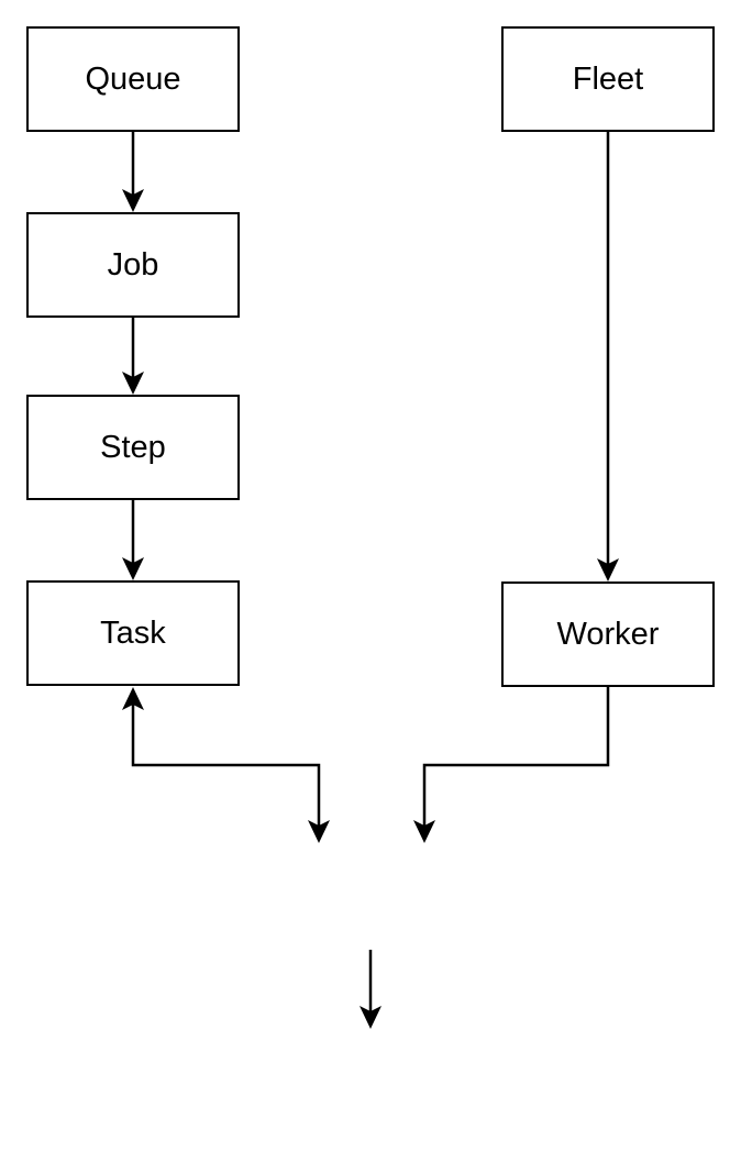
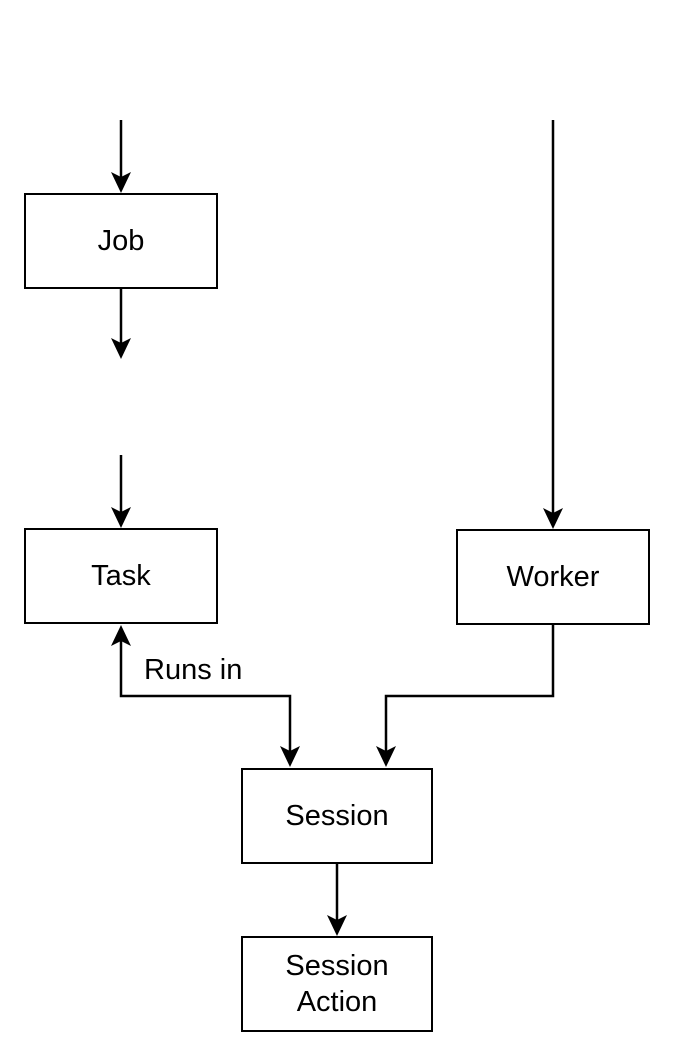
- Queue
  Job
- Step
  Task
- Fleet
  Worker
+ Session
+ Session Action
+ Runs in
